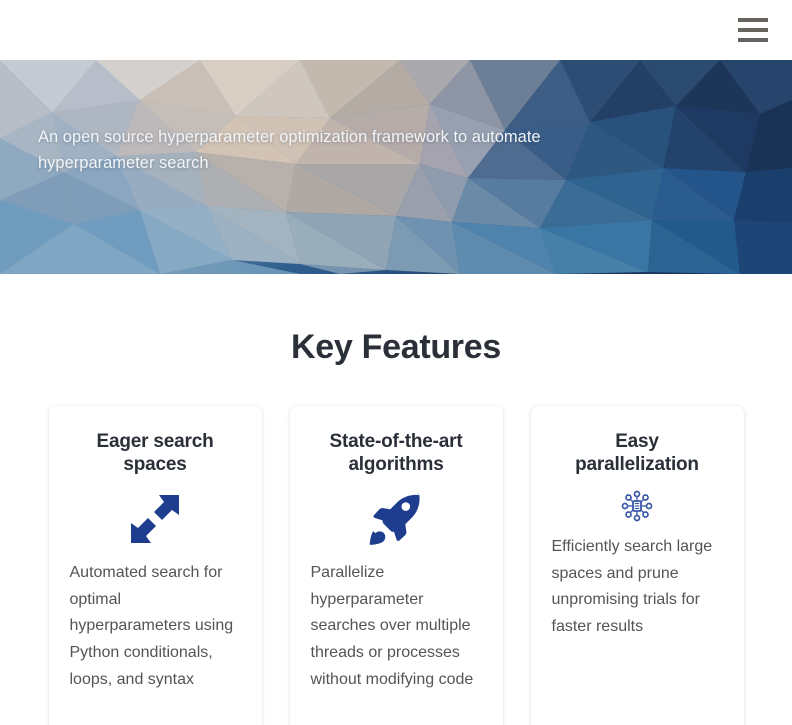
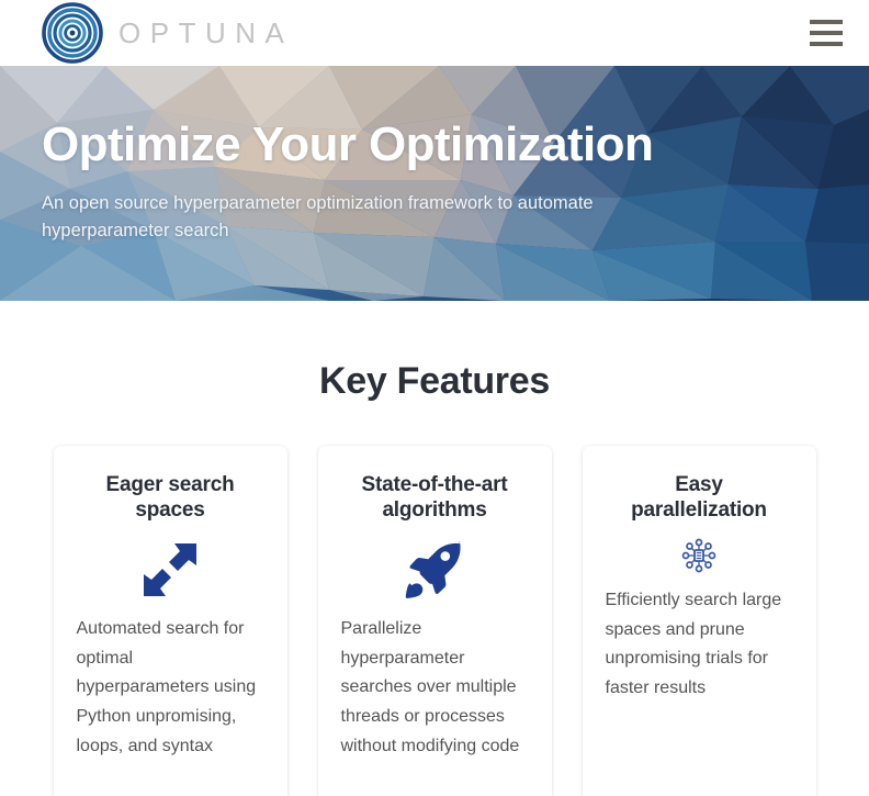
+ OPTUNA
+ Optimize Your Optimization
  An open source hyperparameter optimization framework to automate hyperparameter search
  Key Features
  Eager search spaces
- Automated search for optimal hyperparameters using Python conditionals, loops, and syntax
+ Automated search for optimal hyperparameters using Python unpromising, loops, and syntax
  State-of-the-art algorithms
  Parallelize hyperparameter searches over multiple threads or processes without modifying code
  Easy parallelization
  Efficiently search large spaces and prune unpromising trials for faster results
